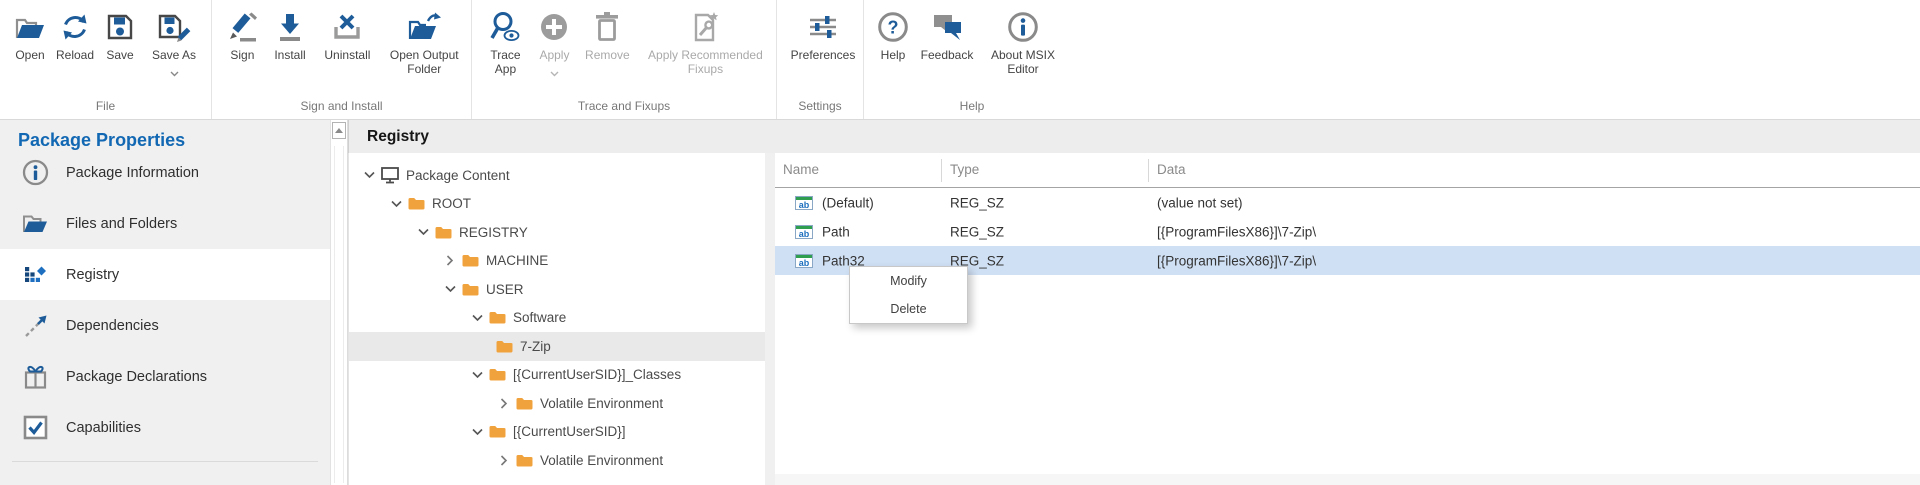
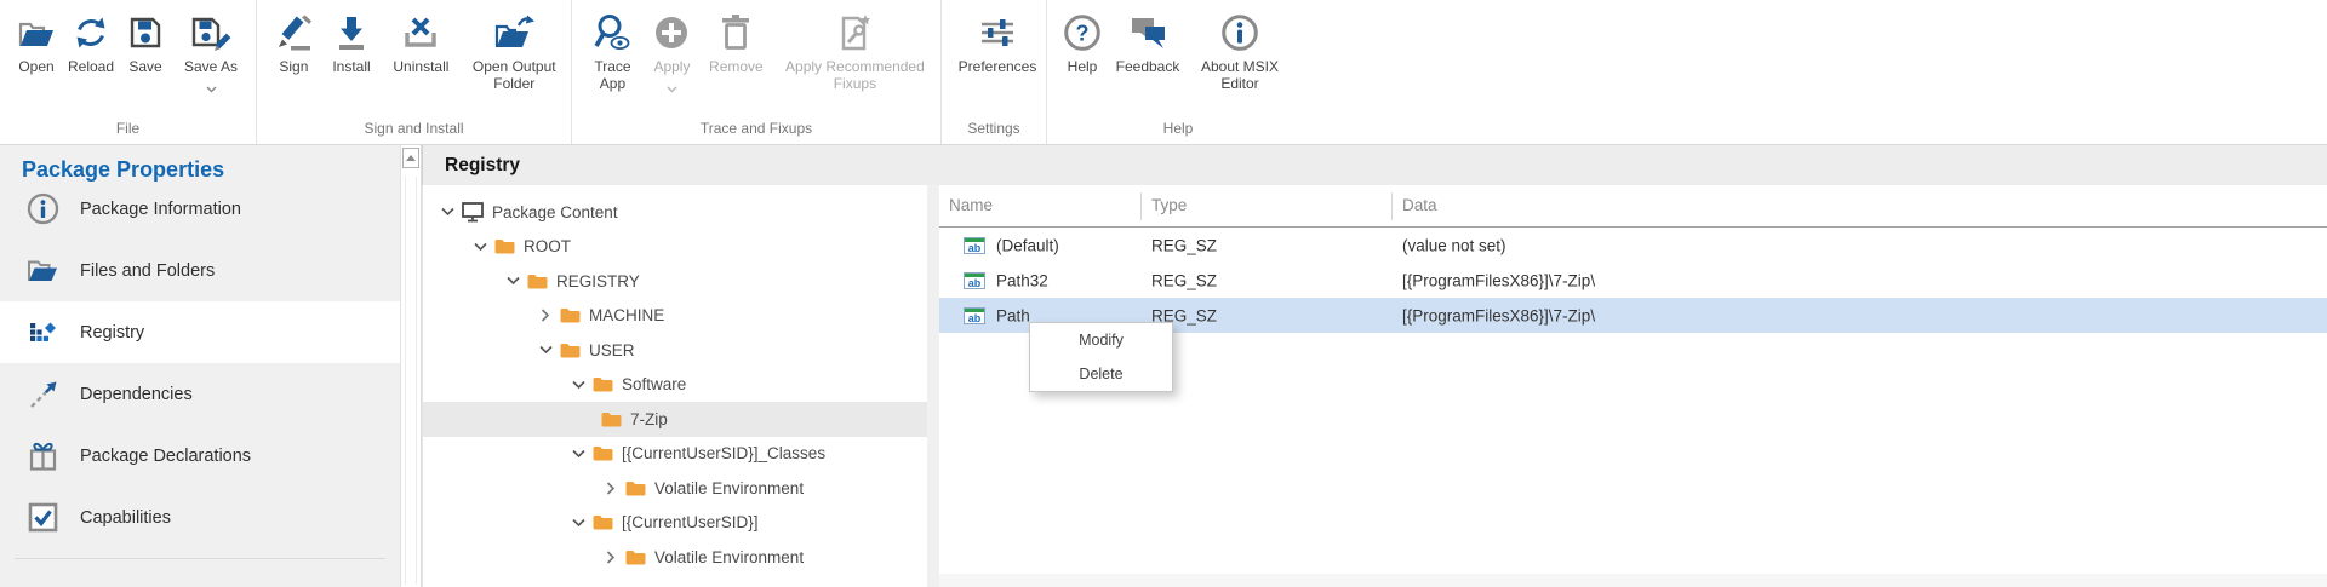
  Open
  Reload
  Save
  Save As
  File
  Sign
  Install
  Uninstall
  Open Output Folder
  Sign and Install
  Trace App
  Apply
  Remove
  Apply Recommended Fixups
  Trace and Fixups
  Preferences
  Settings
  ?
  Help
  Feedback
  About MSIX Editor
  Help
  Package Properties
  Package Information
  Files and Folders
  Registry
  Dependencies
  Package Declarations
  Capabilities
  Registry
  Package Content
  ROOT
  REGISTRY
  MACHINE
  USER
  Software
  7-Zip
  [{CurrentUserSID}]_Classes
  Volatile Environment
  [{CurrentUserSID}]
  Volatile Environment
  Name
  Type
  Data
  ab
  (Default)
  REG_SZ
  (value not set)
  ab
- Path
+ Path32
  REG_SZ
  [{ProgramFilesX86}]\7-Zip\
  ab
- Path32
+ Path
  REG_SZ
  [{ProgramFilesX86}]\7-Zip\
  Modify
  Delete
